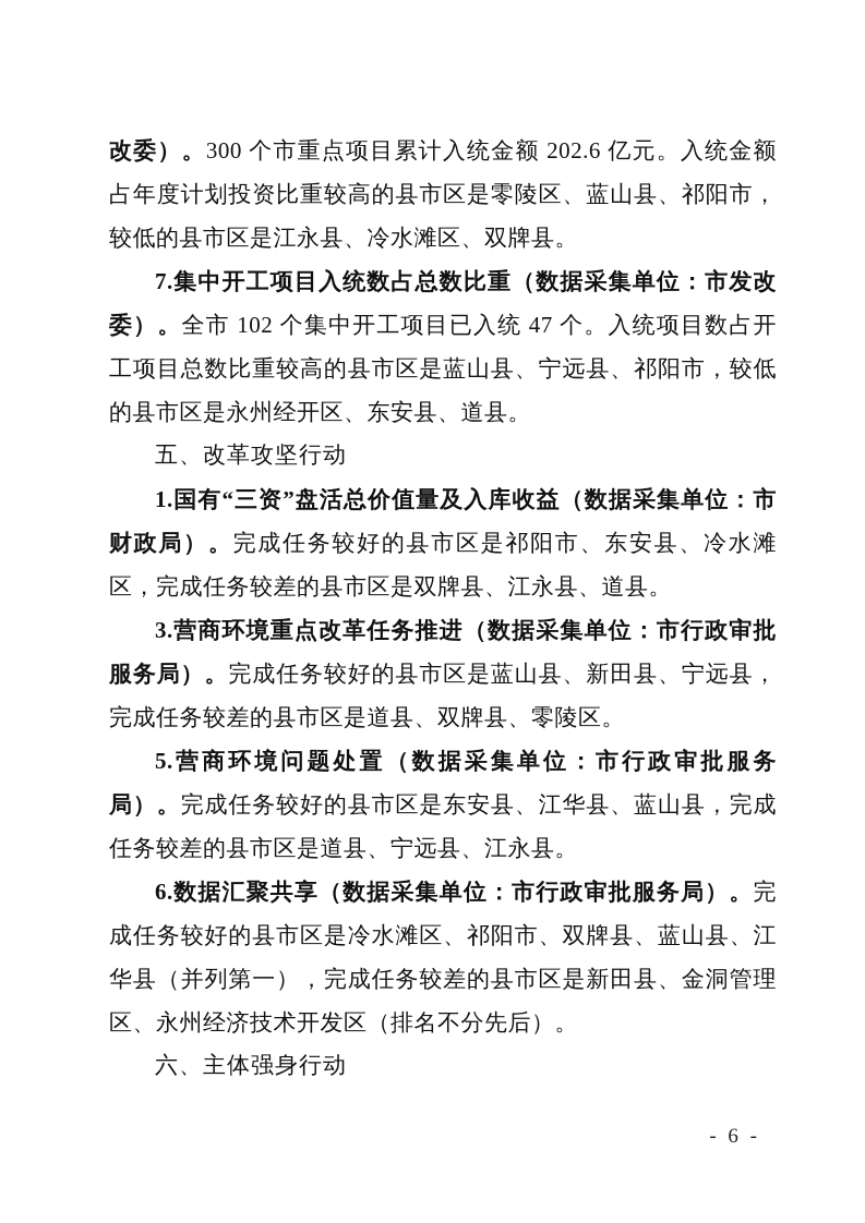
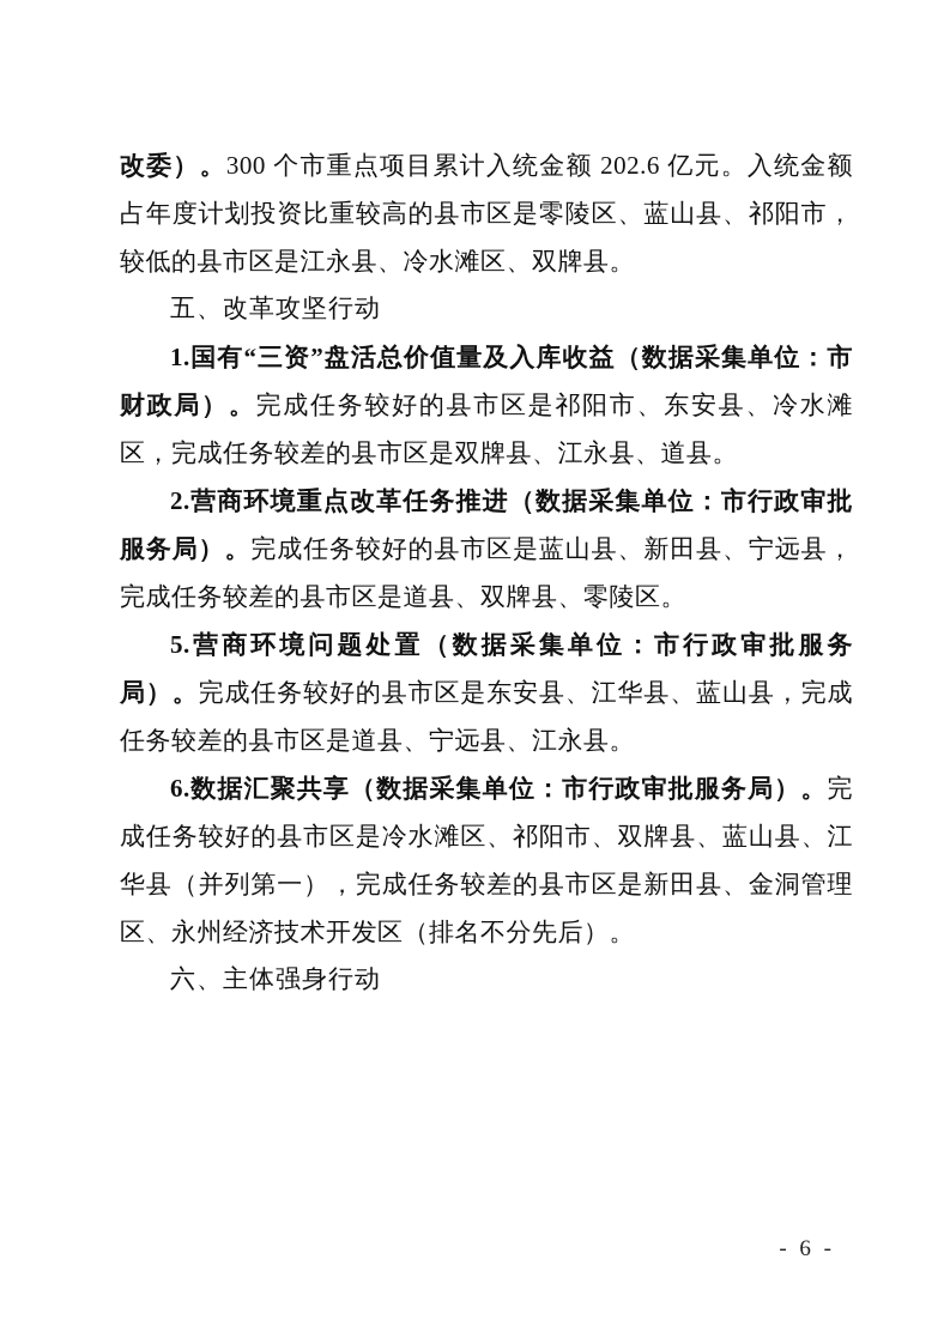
  改委）。300 个市重点项目累计入统金额 202.6 亿元。入统金额占年度计划投资比重较高的县市区是零陵区、蓝山县、祁阳市，较低的县市区是江永县、冷水滩区、双牌县。
- 7.集中开工项目入统数占总数比重（数据采集单位：市发改委）。全市 102 个集中开工项目已入统 47 个。入统项目数占开工项目总数比重较高的县市区是蓝山县、宁远县、祁阳市，较低的县市区是永州经开区、东安县、道县。
  五、改革攻坚行动
  1.国有“三资”盘活总价值量及入库收益（数据采集单位：市财政局）。完成任务较好的县市区是祁阳市、东安县、冷水滩区，完成任务较差的县市区是双牌县、江永县、道县。
- 3.营商环境重点改革任务推进（数据采集单位：市行政审批服务局）。完成任务较好的县市区是蓝山县、新田县、宁远县，完成任务较差的县市区是道县、双牌县、零陵区。
+ 2.营商环境重点改革任务推进（数据采集单位：市行政审批服务局）。完成任务较好的县市区是蓝山县、新田县、宁远县，完成任务较差的县市区是道县、双牌县、零陵区。
  5.营商环境问题处置（数据采集单位：市行政审批服务局）。完成任务较好的县市区是东安县、江华县、蓝山县，完成任务较差的县市区是道县、宁远县、江永县。
  6.数据汇聚共享（数据采集单位：市行政审批服务局）。完成任务较好的县市区是冷水滩区、祁阳市、双牌县、蓝山县、江华县（并列第一），完成任务较差的县市区是新田县、金洞管理区、永州经济技术开发区（排名不分先后）。
  六、主体强身行动
  - 6 -
